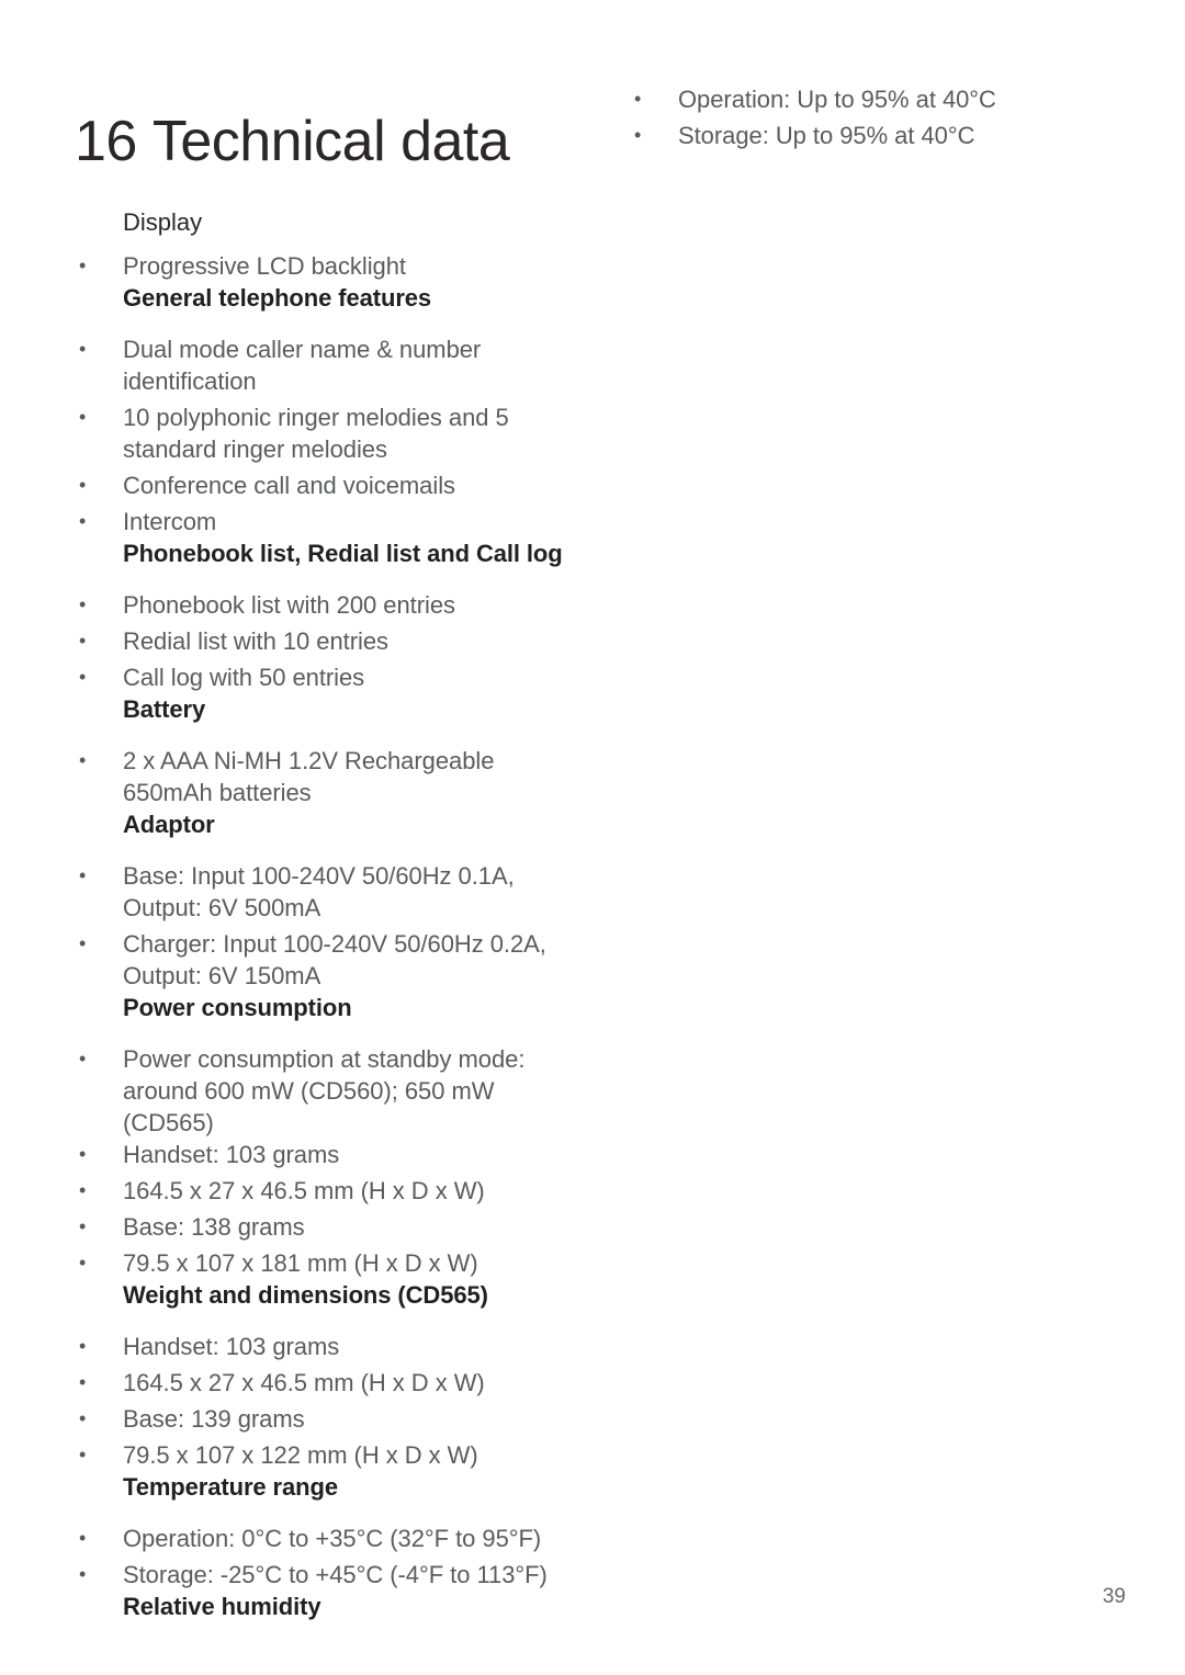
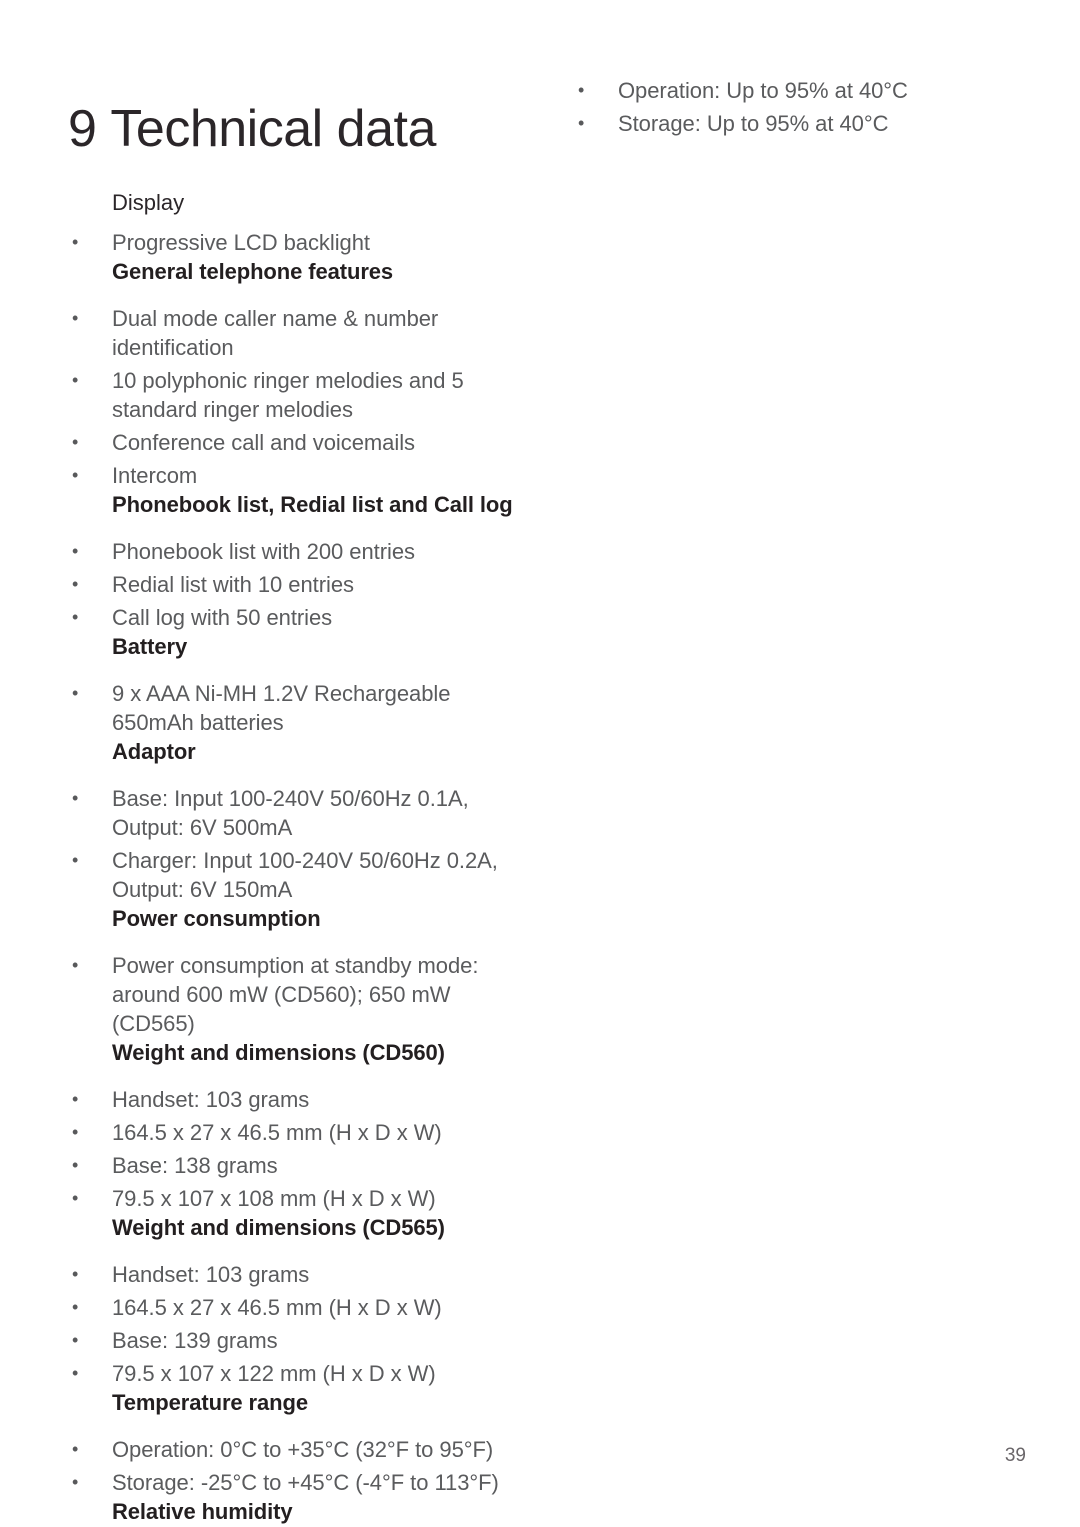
- 16 Technical data
+ 9 Technical data
  Display
  Progressive LCD backlight
  General telephone features
  Dual mode caller name & number identification
  10 polyphonic ringer melodies and 5 standard ringer melodies
  Conference call and voicemails
  Intercom
  Phonebook list, Redial list and Call log
  Phonebook list with 200 entries
  Redial list with 10 entries
  Call log with 50 entries
  Battery
- 2 x AAA Ni-MH 1.2V Rechargeable 650mAh batteries
+ 9 x AAA Ni-MH 1.2V Rechargeable 650mAh batteries
  Adaptor
  Base: Input 100-240V 50/60Hz 0.1A, Output: 6V 500mA
  Charger: Input 100-240V 50/60Hz 0.2A, Output: 6V 150mA
  Power consumption
  Power consumption at standby mode: around 600 mW (CD560); 650 mW (CD565)
+ Weight and dimensions (CD560)
  Handset: 103 grams
  164.5 x 27 x 46.5 mm (H x D x W)
  Base: 138 grams
- 79.5 x 107 x 181 mm (H x D x W)
+ 79.5 x 107 x 108 mm (H x D x W)
  Weight and dimensions (CD565)
  Handset: 103 grams
  164.5 x 27 x 46.5 mm (H x D x W)
  Base: 139 grams
  79.5 x 107 x 122 mm (H x D x W)
  Temperature range
  Operation: 0°C to +35°C (32°F to 95°F)
  Storage: -25°C to +45°C (-4°F to 113°F)
  Relative humidity
  Operation: Up to 95% at 40°C
  Storage: Up to 95% at 40°C
  39
